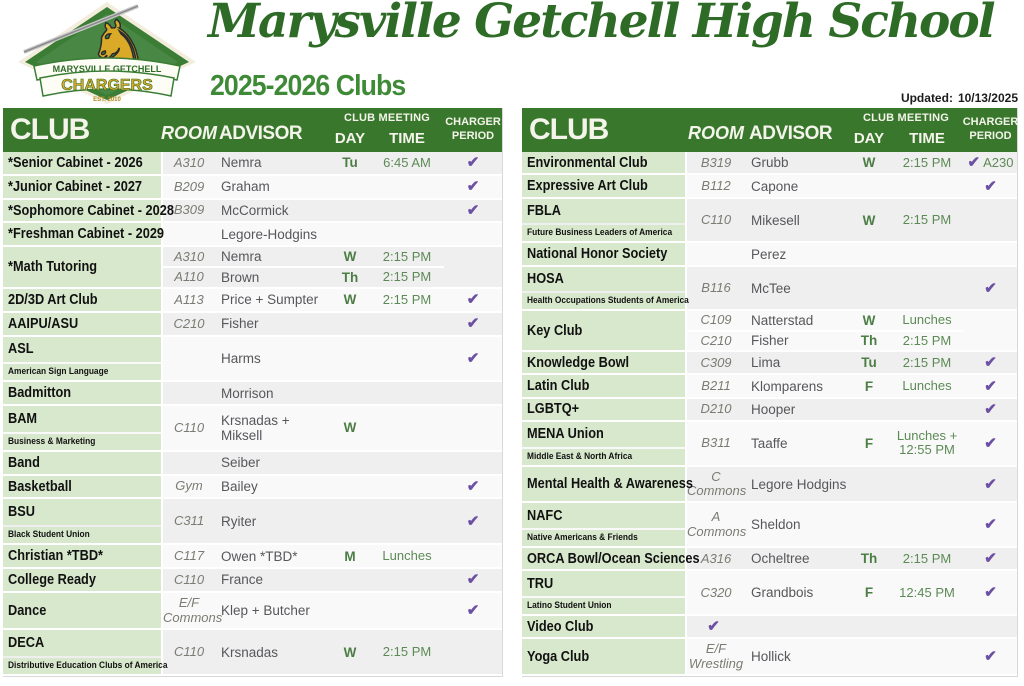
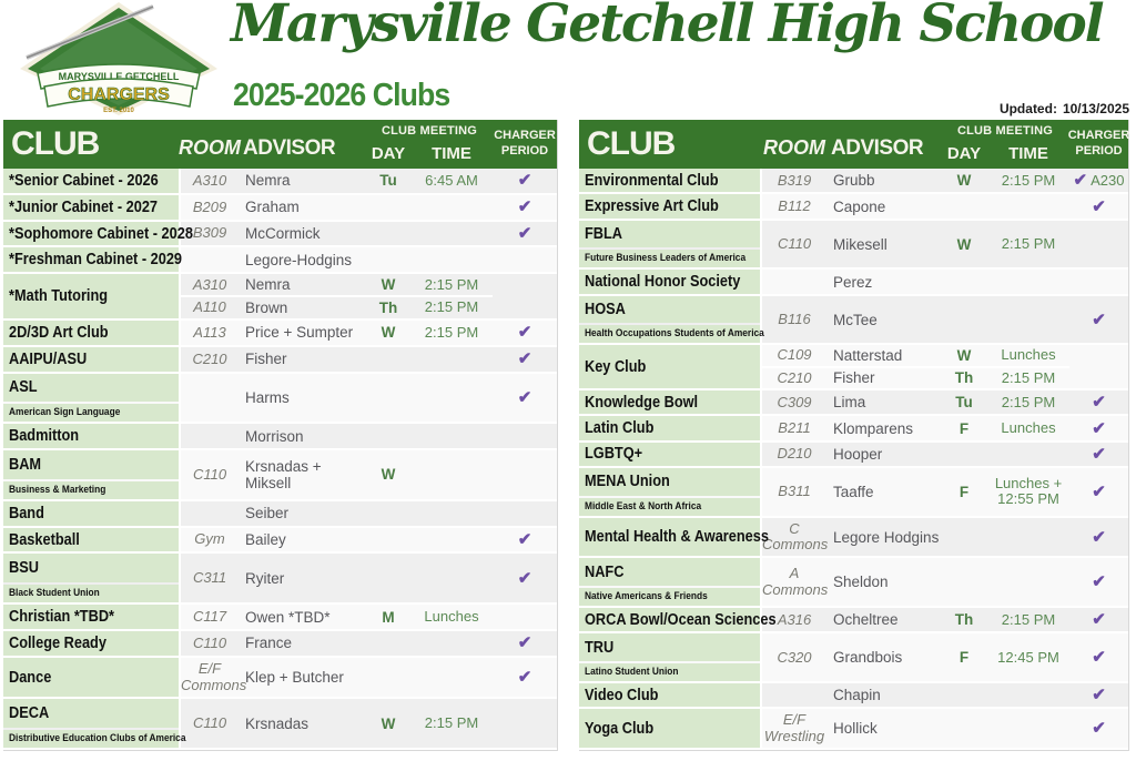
- ♞
  MARYSVILLE GETCHELL
  CHARGERS
  Marysville Getchell High School
  2025-2026 Clubs
  Updated: 10/13/2025
  CLUB
  ROOM
  ADVISOR
  CLUB MEETING
  DAY
  TIME
  CHARGER
  PERIOD
  *Senior Cabinet - 2026
  A310
  Nemra
  Tu
  6:45 AM
  ✔
  *Junior Cabinet - 2027
  B209
  Graham
  ✔
  *Sophomore Cabinet - 2028
  B309
  McCormick
  ✔
  *Freshman Cabinet - 2029
  Legore-Hodgins
  *Math Tutoring
  A310
  Nemra
  W
  2:15 PM
  A110
  Brown
  Th
  2:15 PM
  2D/3D Art Club
  A113
  Price + Sumpter
  W
  2:15 PM
  ✔
  AAIPU/ASU
  C210
  Fisher
  ✔
  ASL
  American Sign Language
  Harms
  ✔
  Badmitton
  Morrison
  BAM
  Business & Marketing
  C110
  Krsnadas + Miksell
  W
  Band
  Seiber
  Basketball
  Gym
  Bailey
  ✔
  BSU
  Black Student Union
  C311
  Ryiter
  ✔
  Christian *TBD*
  C117
  Owen *TBD*
  M
  Lunches
  College Ready
  C110
  France
  ✔
  Dance
  E/F Common
  Klep + Butcher
  ✔
  DECA
  Distributive Education Clubs of America
  C110
  Krsnadas
  W
  2:15 PM
  CLUB
  ROOM
  ADVISOR
  CLUB MEETING
  DAY
  TIME
  CHARGER
  PERIOD
  Environmental Club
  B319
  Grubb
  W
  2:15 PM
  ✔
  A230
  Expressive Art Club
  B112
  Capone
  ✔
  FBLA
  Future Business Leaders of America
  C110
  Mikesell
  W
  2:15 PM
  National Honor Society
  Perez
  HOSA
  Health Occupations Students of America
  B116
  McTee
  ✔
  Key Club
  C109
  Natterstad
  W
  Lunches
  C210
  Fisher
  Th
  2:15 PM
  Knowledge Bowl
  C309
  Lima
  Tu
  2:15 PM
  ✔
  Latin Club
  B211
  Klomparens
  F
  Lunches
  ✔
  LGBTQ+
  D210
  Hooper
  ✔
  MENA Union
  Middle East & North Africa
  B311
  Taaffe
  F
  Lunches + 12:55 PM
  ✔
  Mental Health & Awareness
  C Commons
  Legore Hodgins
  ✔
  NAFC
  Native Americans & Friends
  A Commons
  Sheldon
  ✔
  ORCA Bowl/Ocean Sciences
  A316
  Ocheltree
  Th
  2:15 PM
  ✔
  TRU
  Latino Student Union
  C320
  Grandbois
  F
  12:45 PM
  ✔
  Video Club
+ Chapin
  ✔
  Yoga Club
  E/F Wrestling
  Hollick
  ✔
